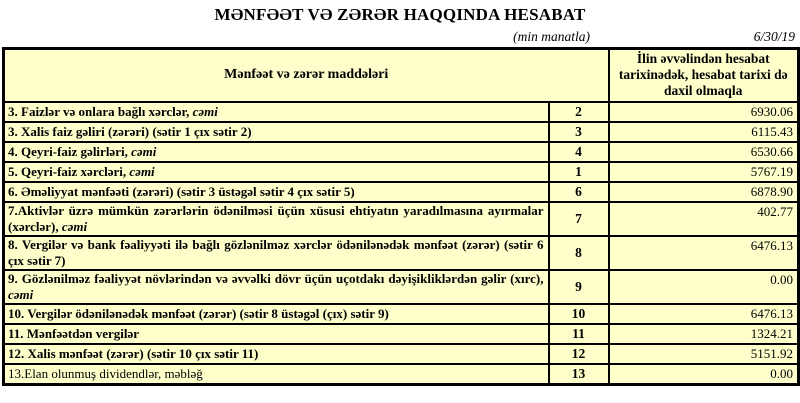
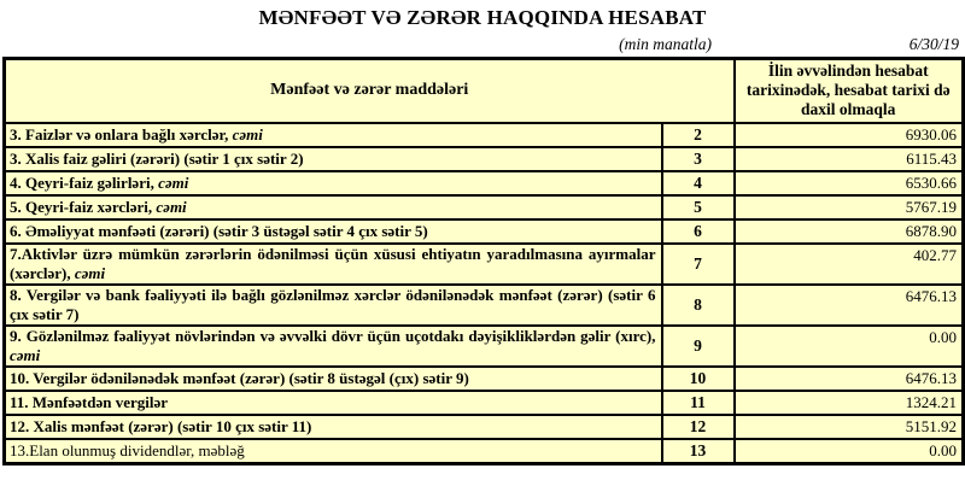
  MƏNFƏƏT VƏ ZƏRƏR HAQQINDA HESABAT
  (min manatla)
  6/30/19
  Mənfəət və zərər maddələri	İlin əvvəlindən hesabat tarixinədək, hesabat tarixi də daxil olmaqla
  3. Faizlər və onlara bağlı xərclər, cəmi	2	6930.06
  3. Xalis faiz gəliri (zərəri) (sətir 1 çıx sətir 2)	3	6115.43
  4. Qeyri-faiz gəlirləri, cəmi	4	6530.66
- 5. Qeyri-faiz xərcləri, cəmi	1	5767.19
+ 5. Qeyri-faiz xərcləri, cəmi	5	5767.19
  6. Əməliyyat mənfəəti (zərəri) (sətir 3 üstəgəl sətir 4 çıx sətir 5)	6	6878.90
  7.Aktivlər üzrə mümkün zərərlərin ödənilməsi üçün xüsusi ehtiyatın yaradılmasına ayırmalar (xərclər), cəmi	7	402.77
  8. Vergilər və bank fəaliyyəti ilə bağlı gözlənilməz xərclər ödənilənədək mənfəət (zərər) (sətir 6 çıx sətir 7)	8	6476.13
  9. Gözlənilməz fəaliyyət növlərindən və əvvəlki dövr üçün uçotdakı dəyişikliklərdən gəlir (xırc), cəmi	9	0.00
  10. Vergilər ödənilənədək mənfəət (zərər) (sətir 8 üstəgəl (çıx) sətir 9)	10	6476.13
  11. Mənfəətdən vergilər	11	1324.21
  12. Xalis mənfəət (zərər) (sətir 10 çıx sətir 11)	12	5151.92
  13.Elan olunmuş dividendlər, məbləğ	13	0.00
